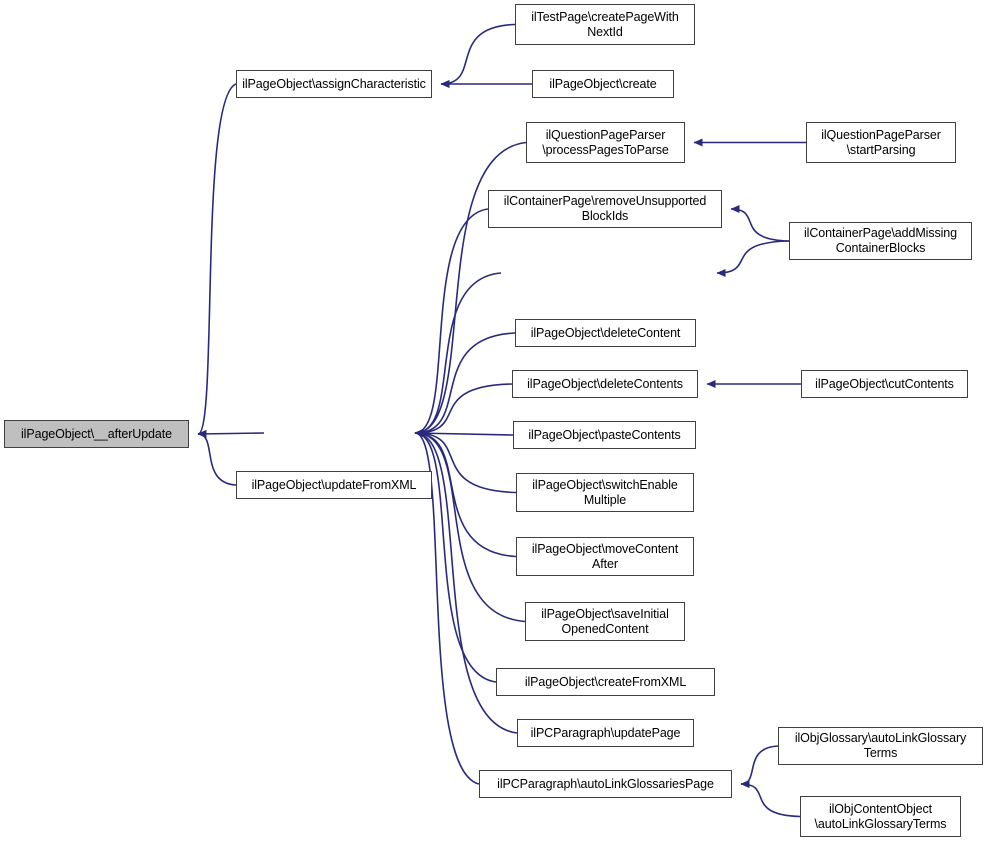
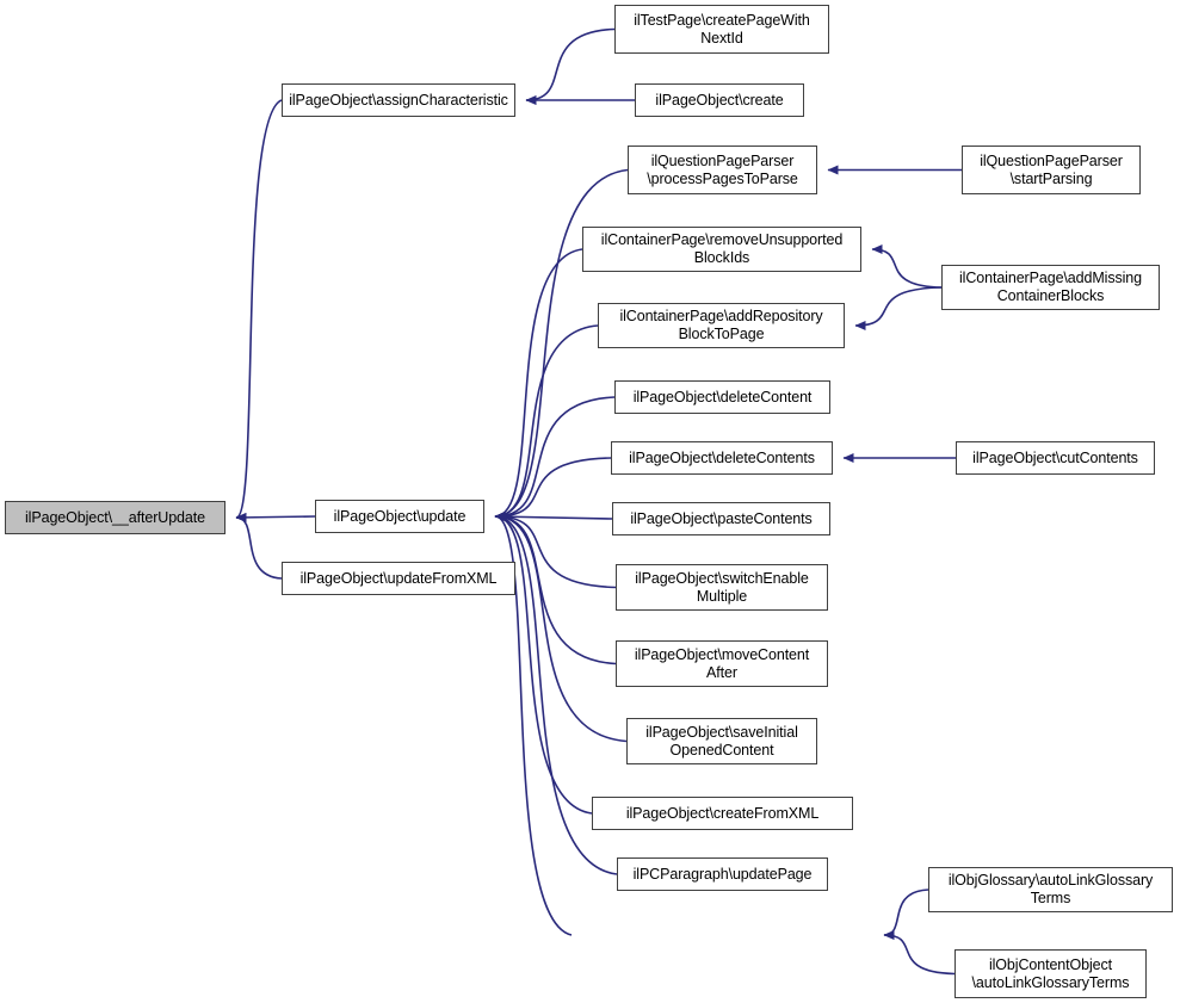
  ilPageObject\__afterUpdate
+ ilPageObject\update
  ilPageObject\updateFromXML
  ilPageObject\assignCharacteristic
  ilTestPage\createPageWith
  NextId
  ilPageObject\create
  ilQuestionPageParser
  \processPagesToParse
  ilQuestionPageParser
  \startParsing
  ilContainerPage\removeUnsupported
  BlockIds
  ilContainerPage\addMissing
  ContainerBlocks
+ ilContainerPage\addRepository
+ BlockToPage
  ilPageObject\deleteContent
  ilPageObject\deleteContents
  ilPageObject\cutContents
  ilPageObject\pasteContents
  ilPageObject\switchEnable
  Multiple
  ilPageObject\moveContent
  After
  ilPageObject\saveInitial
  OpenedContent
  ilPageObject\createFromXML
  ilPCParagraph\updatePage
- ilPCParagraph\autoLinkGlossariesPage
  ilObjGlossary\autoLinkGlossary
  Terms
  ilObjContentObject
  \autoLinkGlossaryTerms
